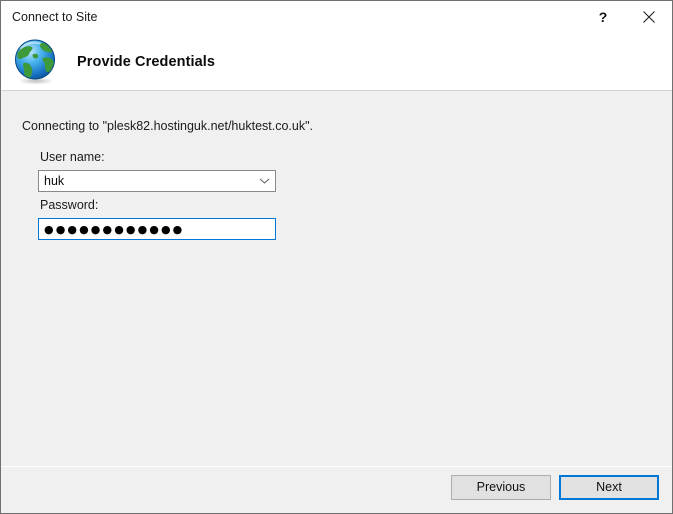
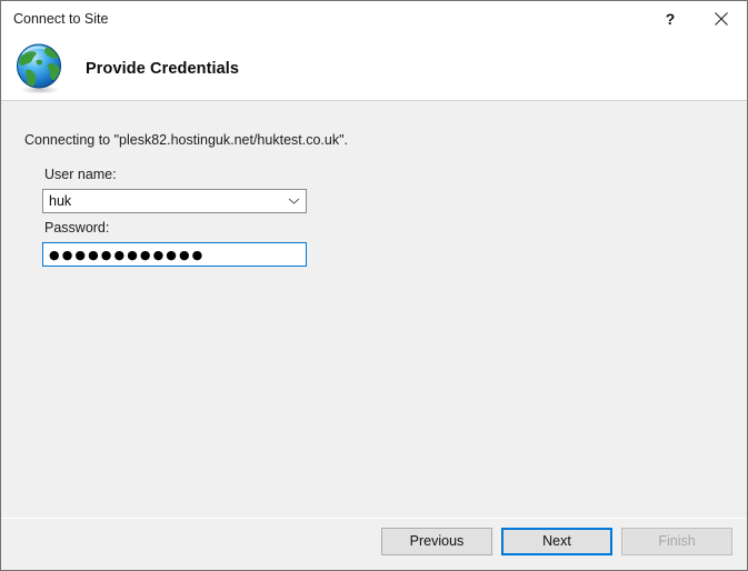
  Connect to Site
  ?
  Provide Credentials
  Connecting to "plesk82.hostinguk.net/huktest.co.uk".
  User name:
  huk
  Password:
  ●●●●●●●●●●●●
  Previous
  Next
+ Finish
